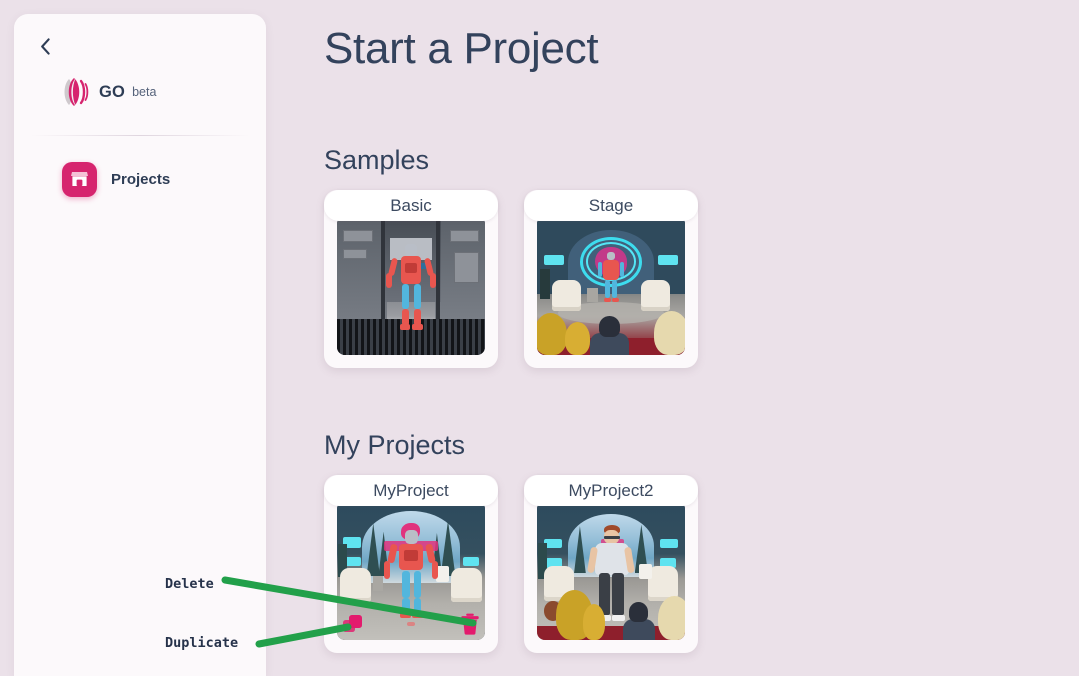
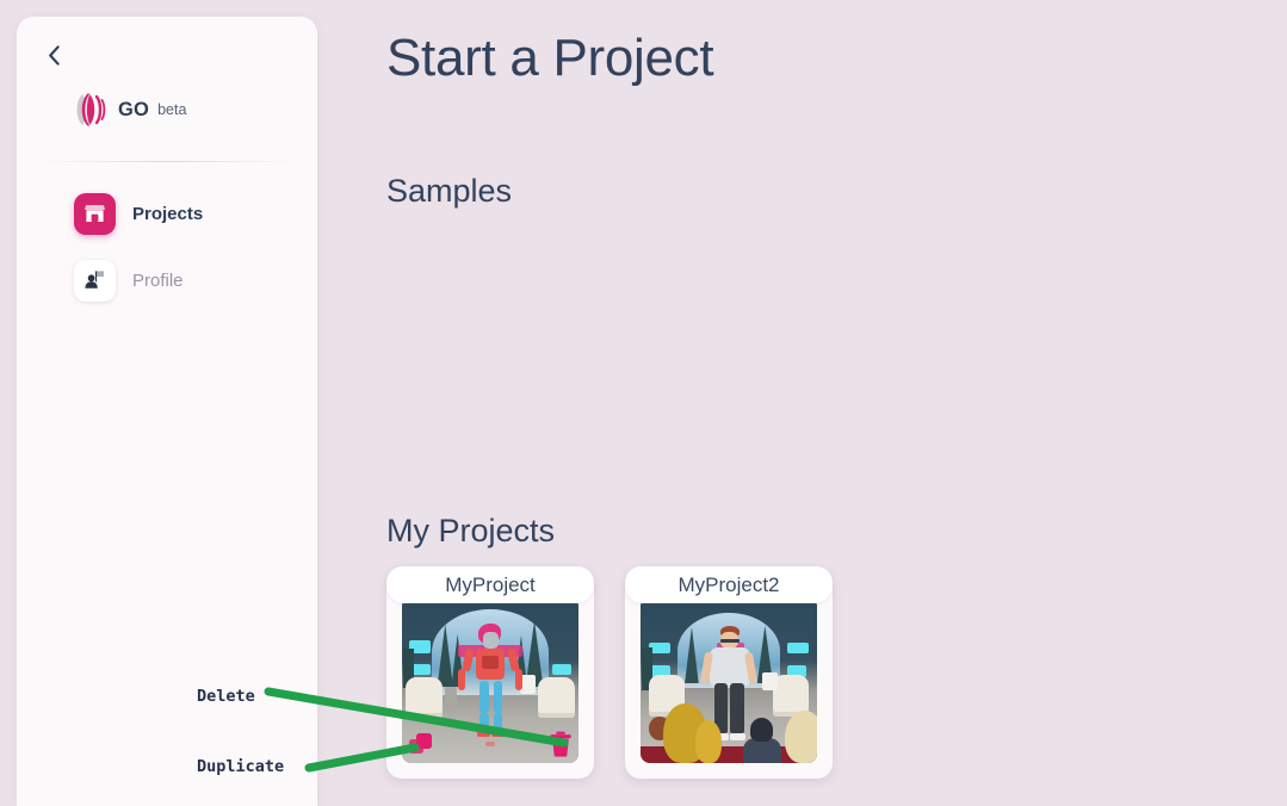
  GO
  beta
  Projects
+ Profile
  Start a Project
  Samples
- Basic
- Stage
  My Projects
  MyProject
  MyProject2
  Delete
  Duplicate
